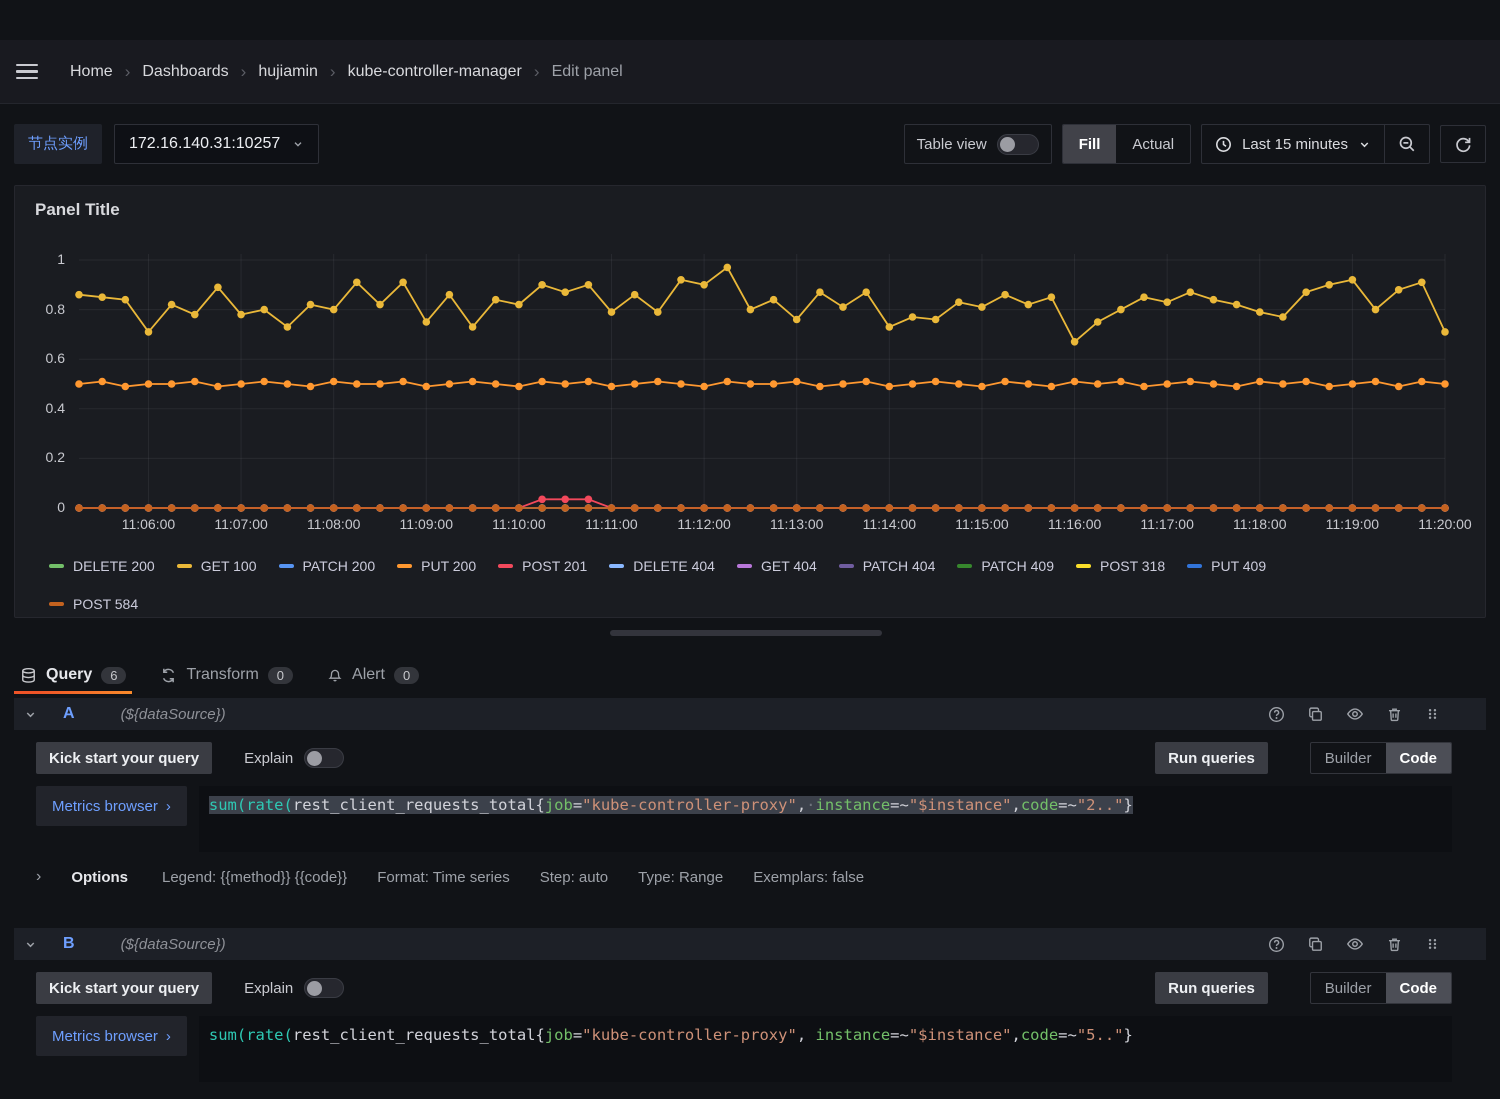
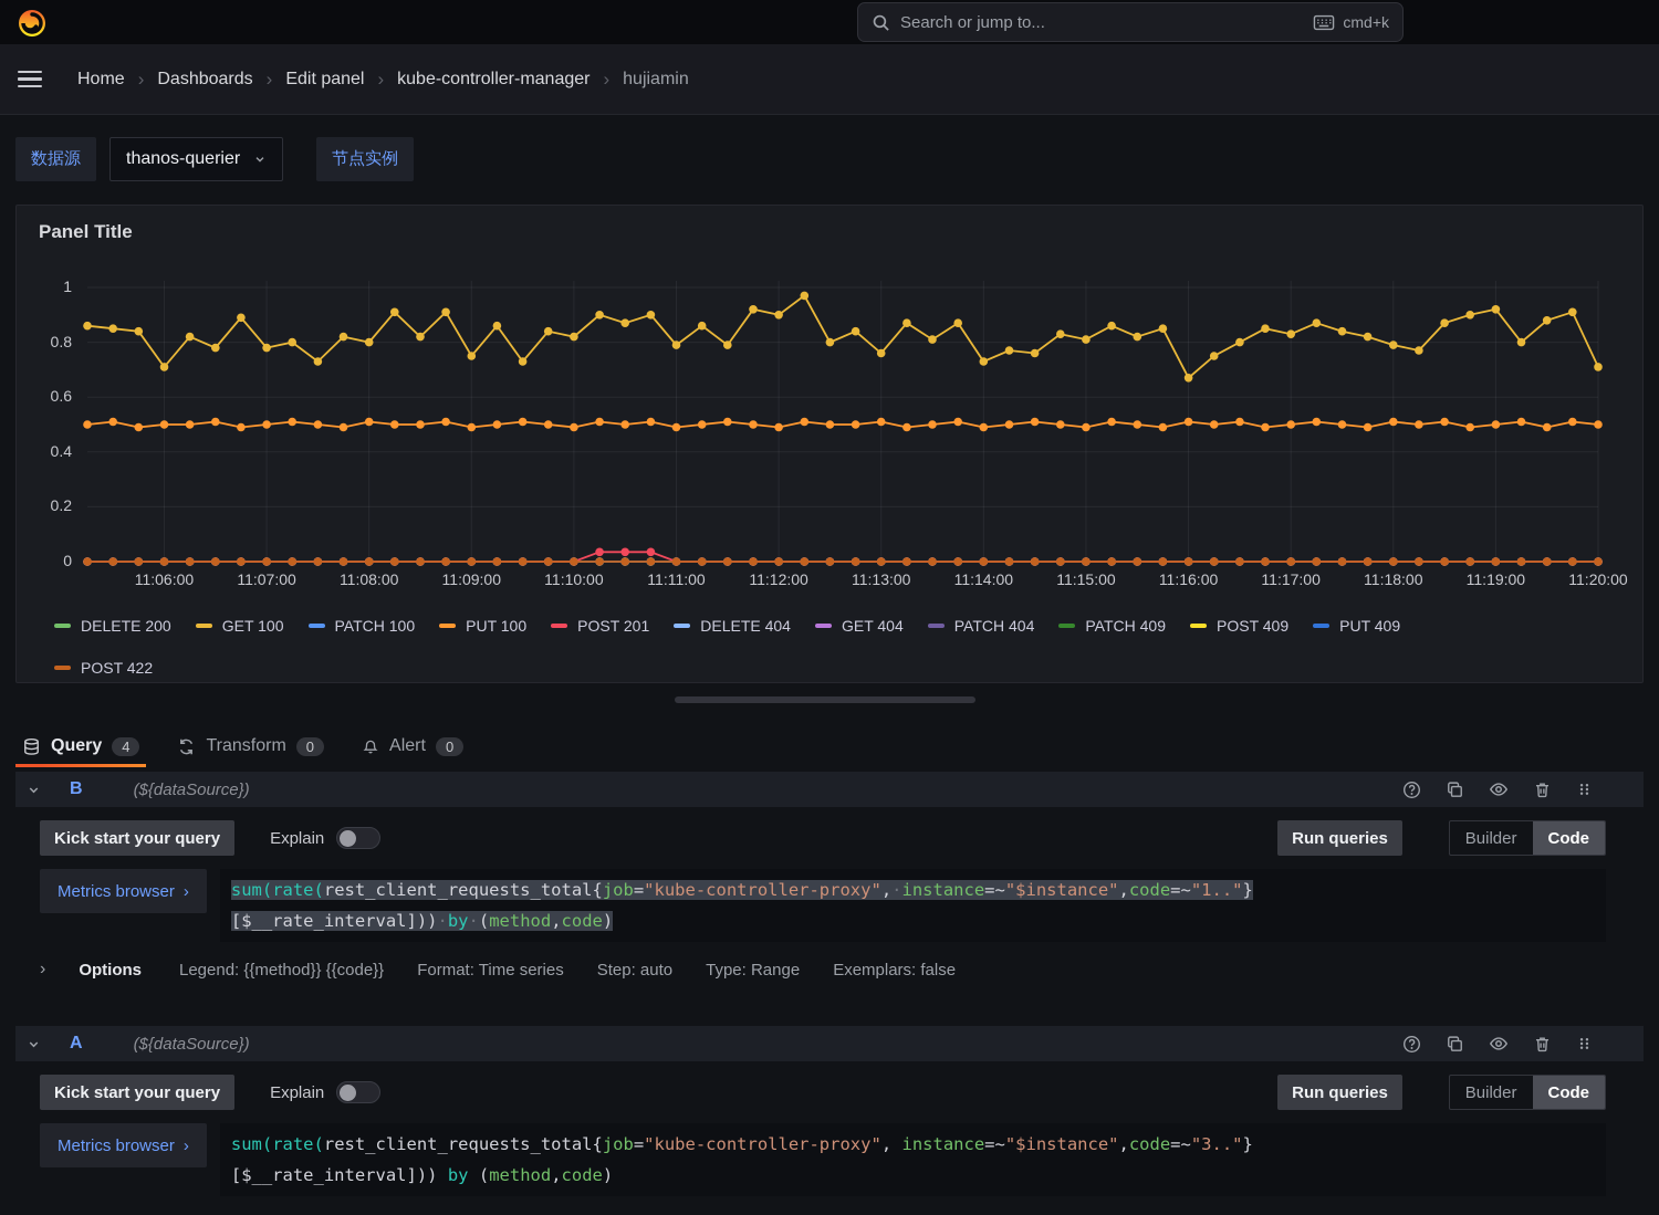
+ Search or jump to...
+ cmd+k
  Home
  ›
  Dashboards
  ›
- hujiamin
+ Edit panel
  ›
  kube-controller-manager
  ›
- Edit panel
+ hujiamin
+ 数据源
+ thanos-querier
  节点实例
- 172.16.140.31:10257
- Table view
- Fill
- Actual
- Last 15 minutes
  Panel Title
  0
  0.2
  0.4
  0.6
  0.8
  1
  11:06:00
  11:07:00
  11:08:00
  11:09:00
  11:10:00
  11:11:00
  11:12:00
  11:13:00
  11:14:00
  11:15:00
  11:16:00
  11:17:00
  11:18:00
  11:19:00
  11:20:00
  DELETE 200
  GET 100
- PATCH 200
+ PATCH 100
- PUT 200
+ PUT 100
  POST 201
  DELETE 404
  GET 404
  PATCH 404
  PATCH 409
- POST 318
+ POST 409
  PUT 409
- POST 584
+ POST 422
  Query
- 6
+ 4
  Transform
  0
  Alert
  0
- A
+ B
  (${dataSource})
  Kick start your query
  Explain
  Run queries
  Builder
  Code
  Metrics browser
  ›
- sum(rate(rest_client_requests_total{job="kube-controller-proxy",·instance=~"$instance",code=~"2.."}
+ sum(rate(rest_client_requests_total{job="kube-controller-proxy",·instance=~"$instance",code=~"1.."}
+ [$__rate_interval]))·by·(method,code)
  ›
  Options
  Legend: {{method}} {{code}}
  Format: Time series
  Step: auto
  Type: Range
  Exemplars: false
- B
+ A
  (${dataSource})
  Kick start your query
  Explain
  Run queries
  Builder
  Code
  Metrics browser
  ›
- sum(rate(rest_client_requests_total{job="kube-controller-proxy", instance=~"$instance",code=~"5.."}
+ sum(rate(rest_client_requests_total{job="kube-controller-proxy", instance=~"$instance",code=~"3.."}
+ [$__rate_interval])) by (method,code)
